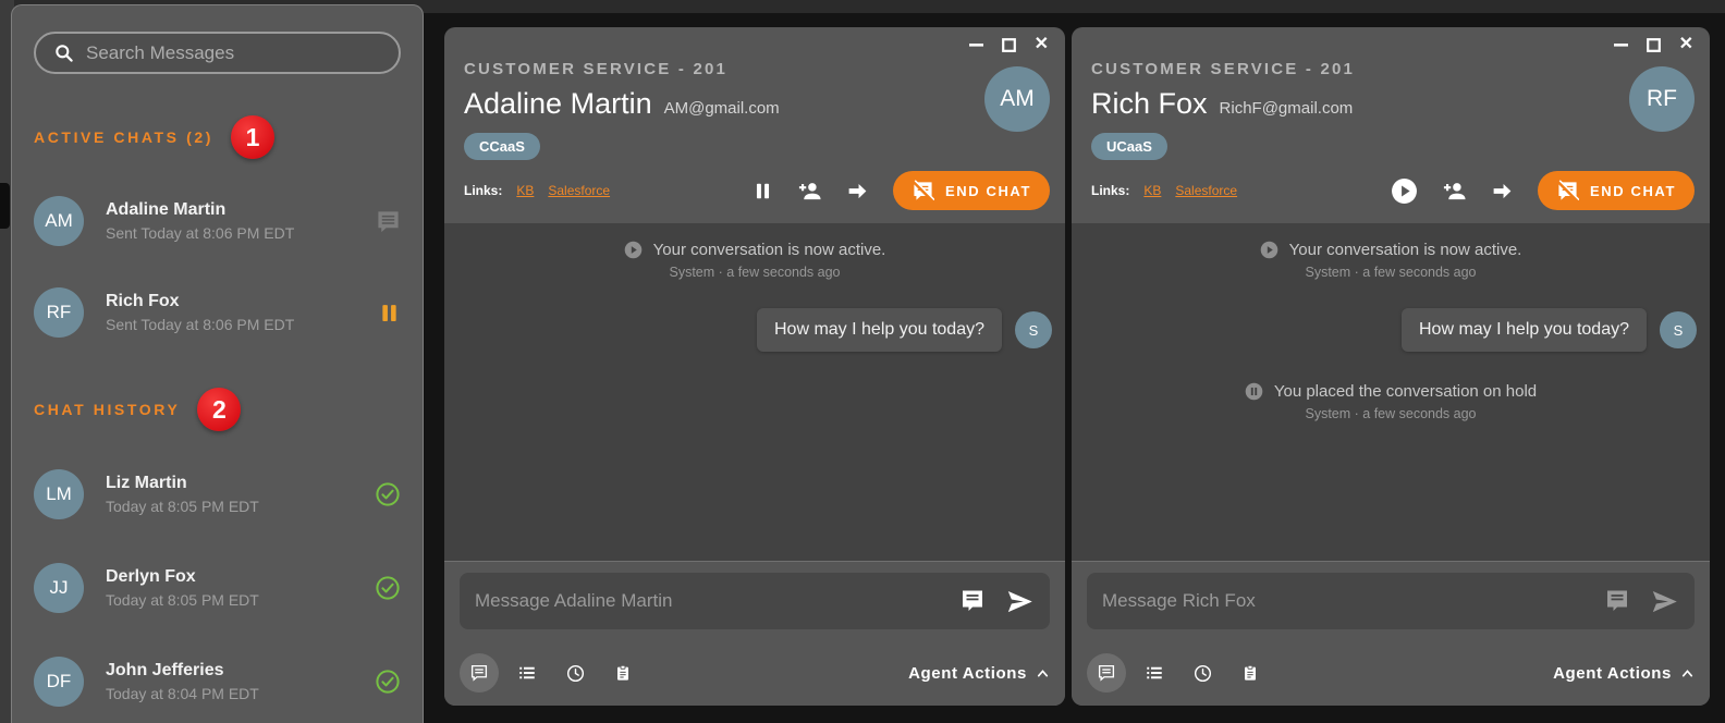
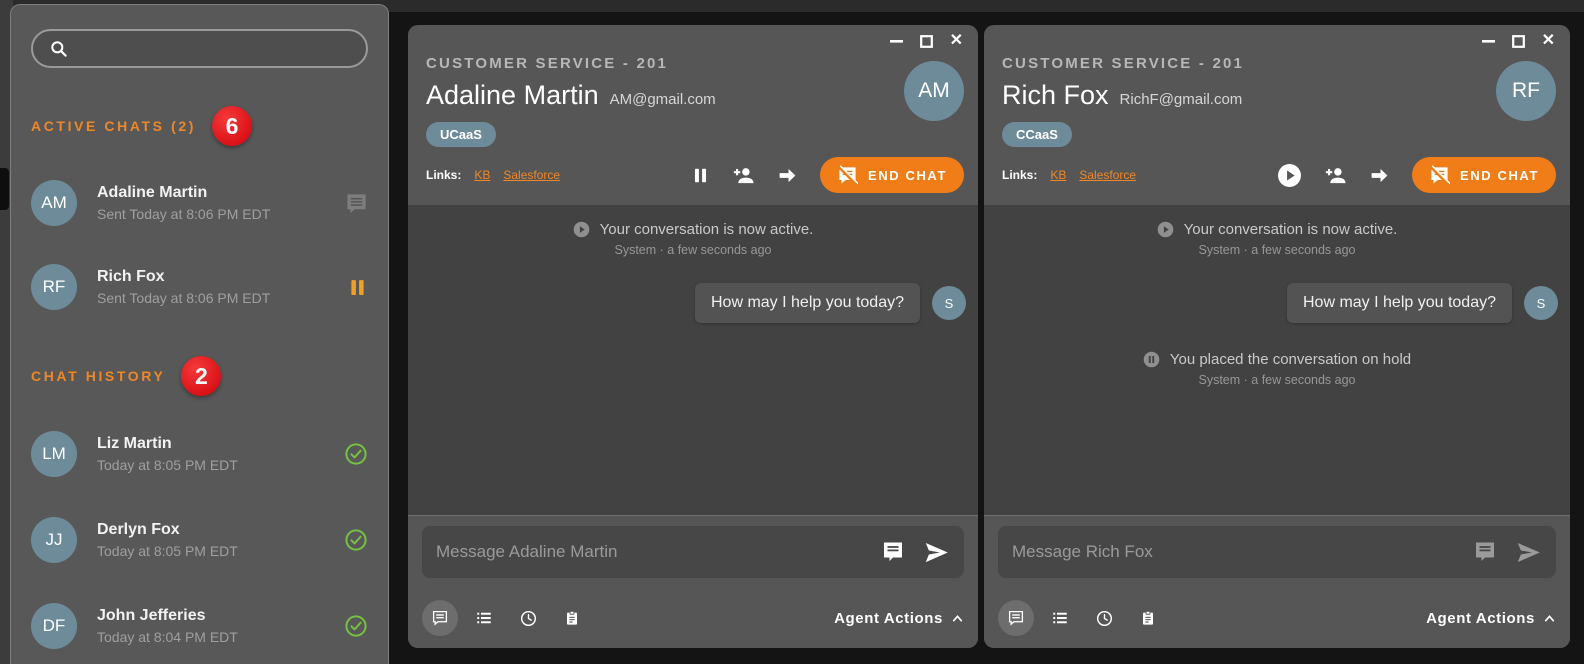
- Search Messages
  ACTIVE CHATS (2)
- 1
+ 6
  AM
  Adaline Martin
  Sent Today at 8:06 PM EDT
  RF
  Rich Fox
  Sent Today at 8:06 PM EDT
  CHAT HISTORY
  2
  LM
  Liz Martin
  Today at 8:05 PM EDT
  JJ
  Derlyn Fox
  Today at 8:05 PM EDT
  DF
  John Jefferies
  Today at 8:04 PM EDT
  ✕
  CUSTOMER SERVICE - 201
  Adaline Martin
  AM@gmail.com
  AM
- CCaaS
+ UCaaS
  Links:
  KB
  Salesforce
  END CHAT
  Your conversation is now active.
  System · a few seconds ago
  How may I help you today?
  S
  Message Adaline Martin
  Agent Actions
  ✕
  CUSTOMER SERVICE - 201
  Rich Fox
  RichF@gmail.com
  RF
- UCaaS
+ CCaaS
  Links:
  KB
  Salesforce
  END CHAT
  Your conversation is now active.
  System · a few seconds ago
  How may I help you today?
  S
  You placed the conversation on hold
  System · a few seconds ago
  Message Rich Fox
  Agent Actions
